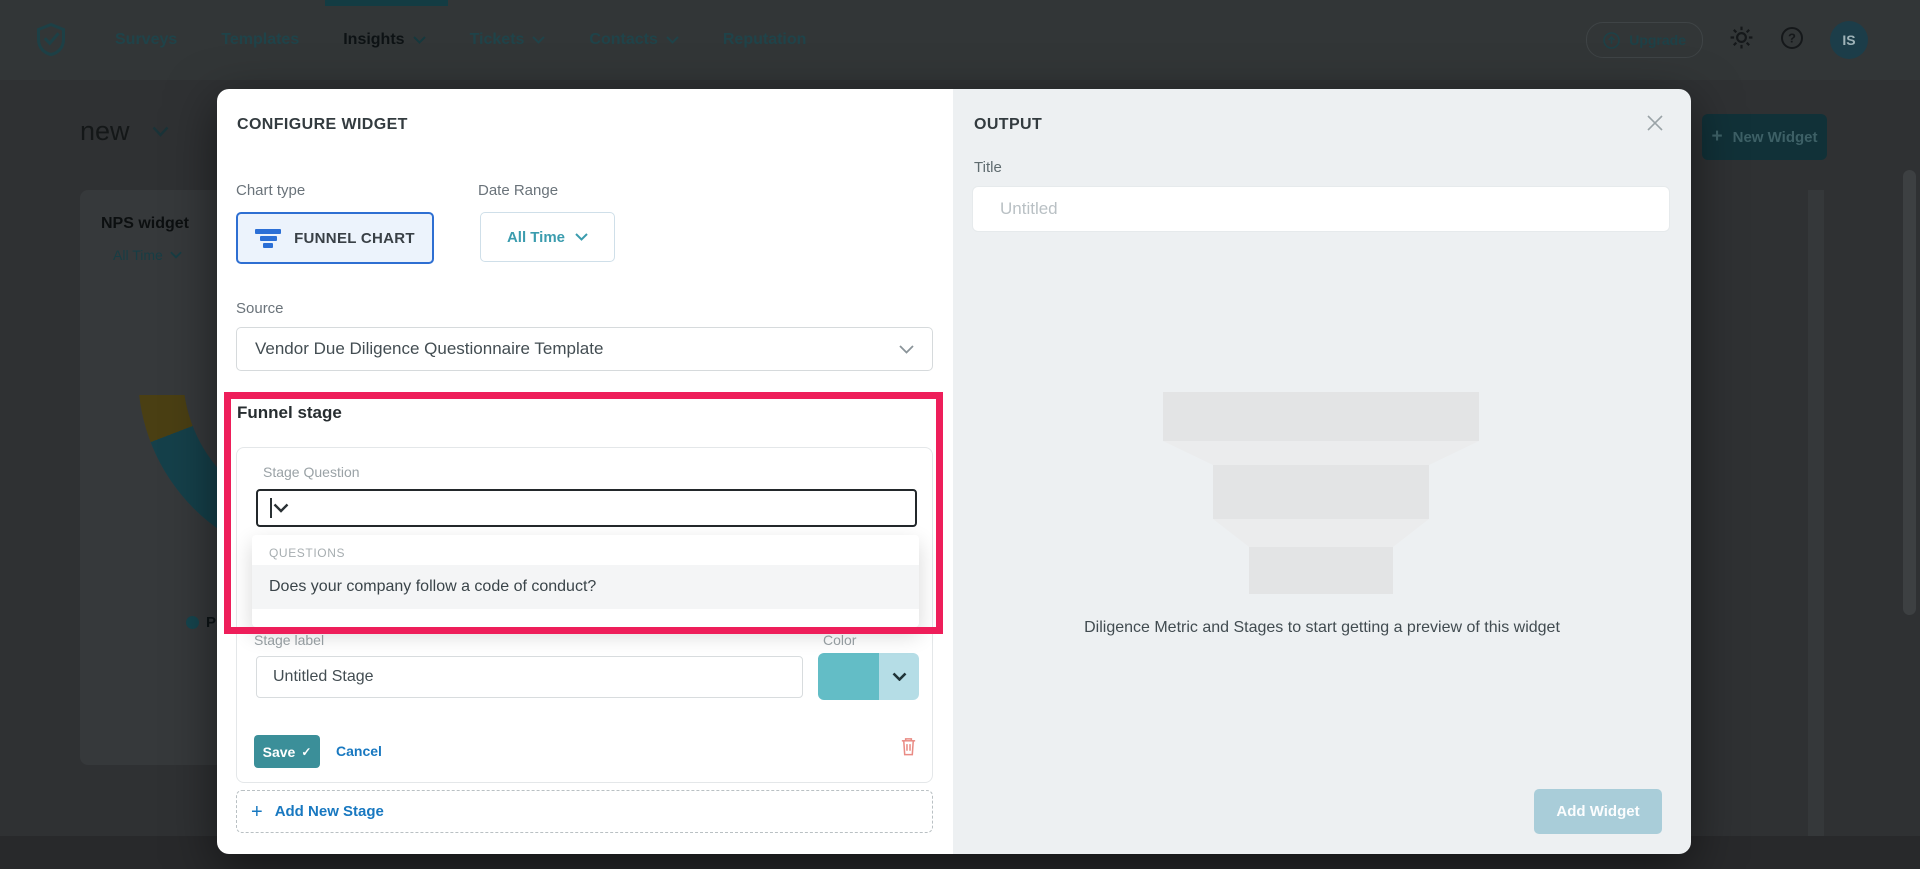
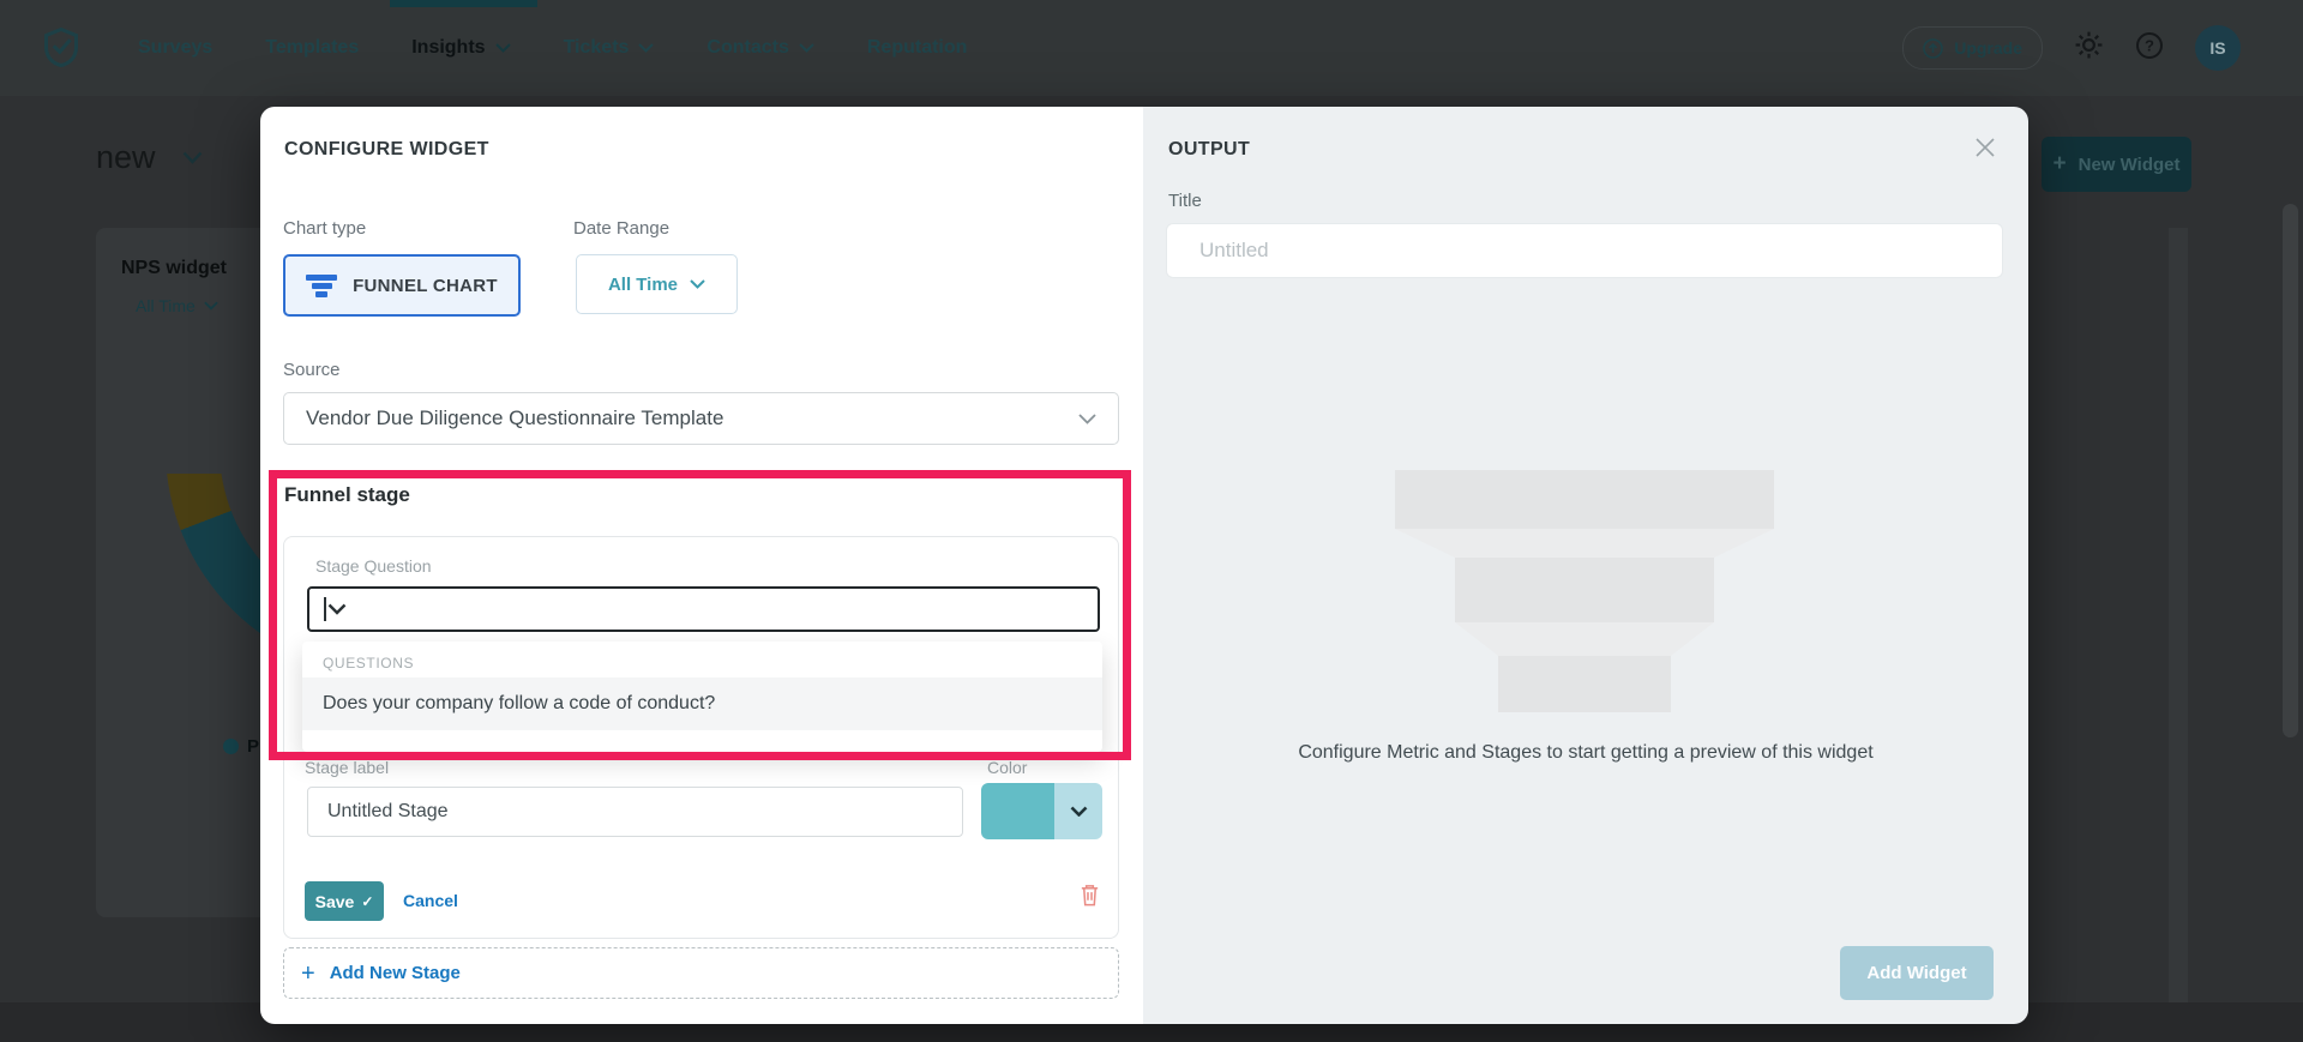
  Insights
  ?
  IS
  new
  +
  New Widget
  NPS widget
  All Time
  P
  CONFIGURE WIDGET
  Chart type
  FUNNEL CHART
  Date Range
  All Time
  Source
  Vendor Due Diligence Questionnaire Template
  Funnel stage
  Stage Question
  QUESTIONS
  Does your company follow a code of conduct?
  Stage label
  Color
  Untitled Stage
  Save
  ✓
  Cancel
  +
  Add New Stage
  OUTPUT
  Title
  Untitled
- Diligence Metric and Stages to start getting a preview of this widget
+ Configure Metric and Stages to start getting a preview of this widget
  Add Widget
